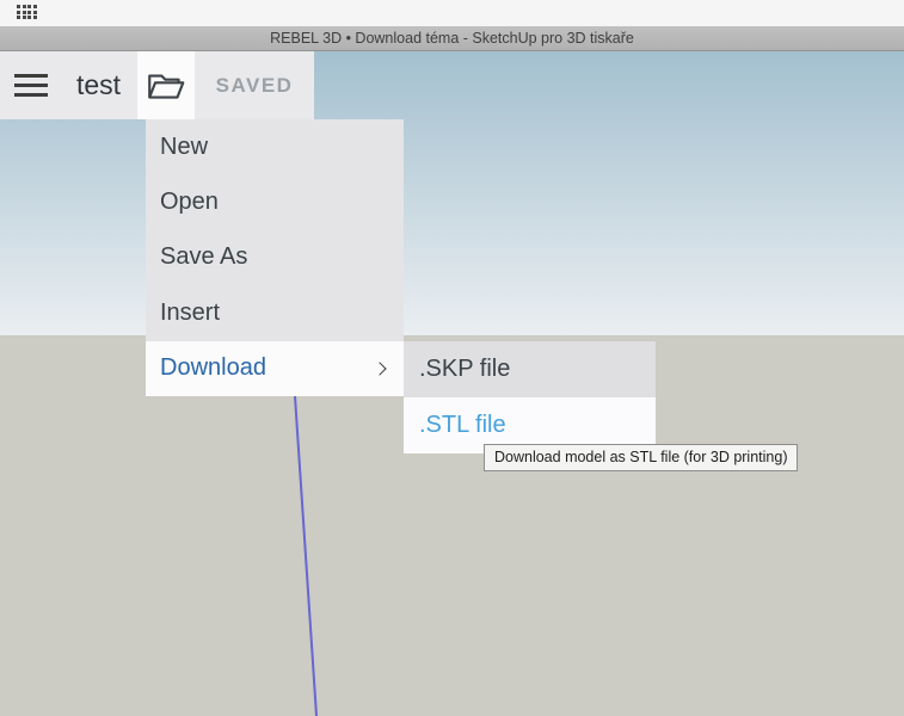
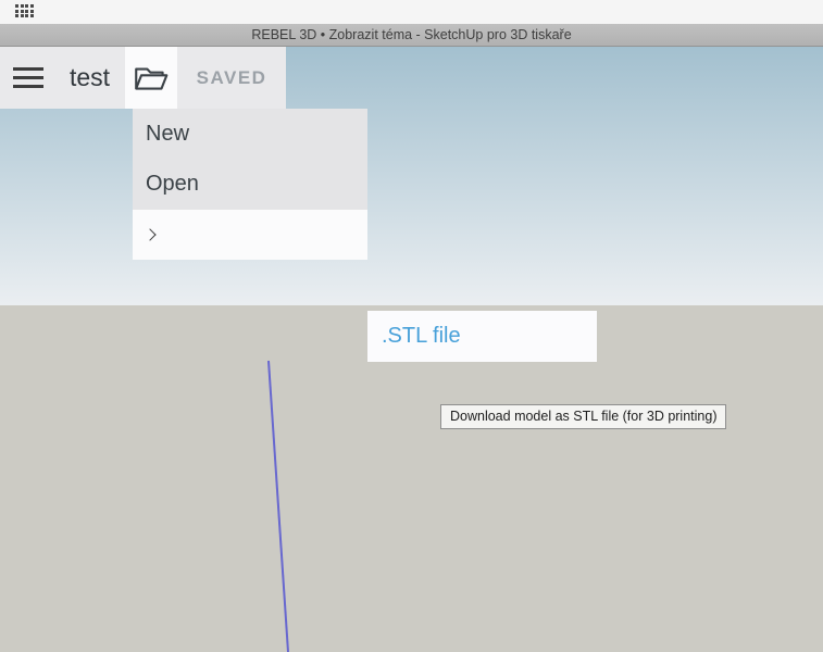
- REBEL 3D • Download téma - SketchUp pro 3D tiskaře
+ REBEL 3D • Zobrazit téma - SketchUp pro 3D tiskaře
  test
  SAVED
  New
  Open
- Save As
- Insert
- Download
- .SKP file
  .STL file
  Download model as STL file (for 3D printing)
